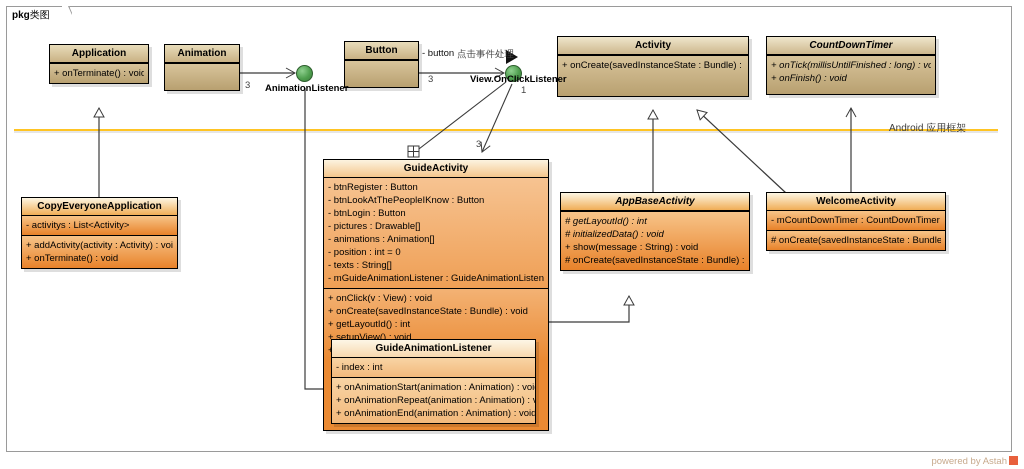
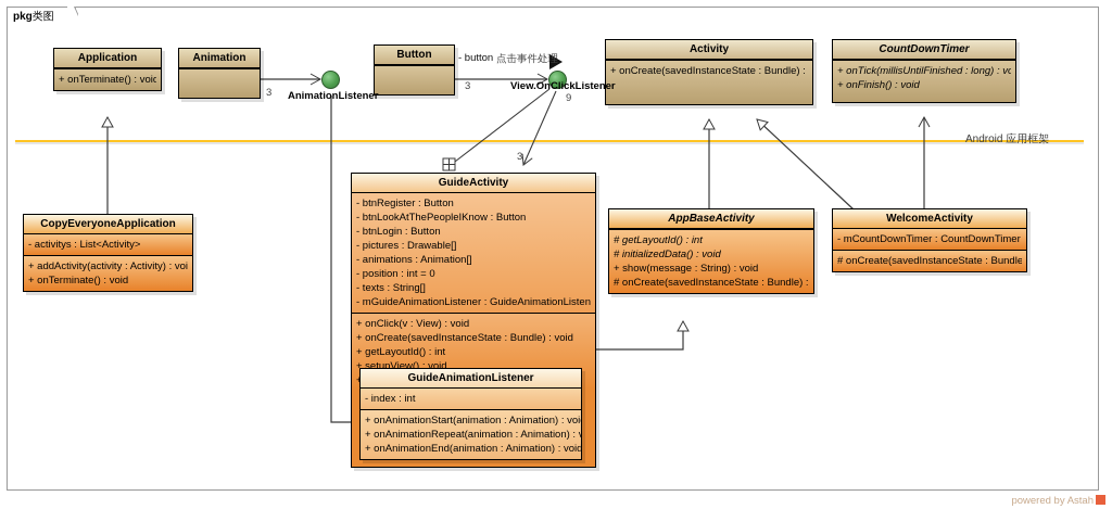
  pkg类图
  Android 应用框架
  Application
  + onTerminate() : void
  Animation
  Button
  Activity
  + onCreate(savedInstanceState : Bundle) :
  CountDownTimer
  + onTick(millisUntilFinished : long) : vo
  + onFinish() : void
  CopyEveryoneApplication
  - activitys : List<Activity>
  + addActivity(activity : Activity) : voi
  + onTerminate() : void
  GuideActivity
  - btnRegister : Button
  - btnLookAtThePeopleIKnow : Button
  - btnLogin : Button
  - pictures : Drawable[]
  - animations : Animation[]
  - position : int = 0
  - texts : String[]
  - mGuideAnimationListener : GuideAnimationListen
  + onClick(v : View) : void
  + onCreate(savedInstanceState : Bundle) : void
  + getLayoutId() : int
  + setupView() : void
  GuideAnimationListener
  - index : int
  + onAnimationStart(animation : Animation) : voi
  + onAnimationRepeat(animation : Animation) :
  + onAnimationEnd(animation : Animation) : void
  AppBaseActivity
  # getLayoutId() : int
  # initializedData() : void
  + show(message : String) : void
  # onCreate(savedInstanceState : Bundle) :
  WelcomeActivity
  - mCountDownTimer : CountDownTimer
  # onCreate(savedInstanceState : Bundle
  AnimationListener
  View.OnClickListener
  3
  - button
  3
  点击事件处理
- 1
+ 9
  3
  powered by Astah
